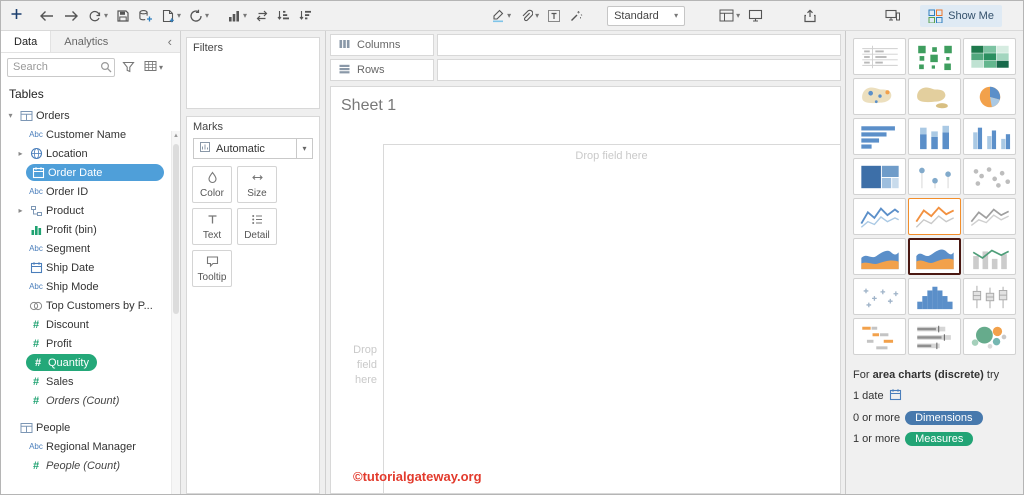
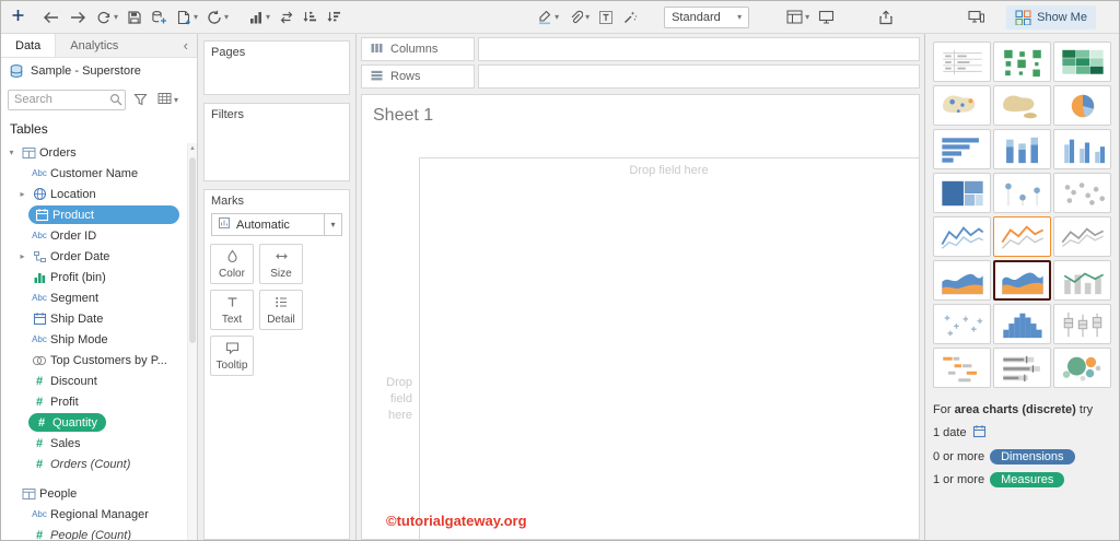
  ▾
  ▾
  ▾
  ▾
  ▾
  ▾
  Standard
  ▾
  ▾
  Show Me
  Data
  Analytics
  ‹
+ Sample - Superstore
  Search
  ▾
  Tables
  ▾
  Orders
  Abc
  Customer Name
  ▸
  Location
- Order Date
+ Product
  Abc
  Order ID
  ▸
- Product
+ Order Date
  Profit (bin)
  Abc
  Segment
  Ship Date
  Abc
  Ship Mode
  Top Customers by P...
  #
  Discount
  #
  Profit
  #
  Quantity
  #
  Sales
  #
  Orders (Count)
  People
  Abc
  Regional Manager
  #
  People (Count)
+ Pages
  Filters
  Marks
  Automatic
  ▾
  Color
  Size
  Text
  Detail
  Tooltip
  Columns
  Rows
  Sheet 1
  Drop field here
  Drop field here
  ©tutorialgateway.org
  For area charts (discrete) try
  1 date
  0 or more
  Dimensions
  1 or more
  Measures
